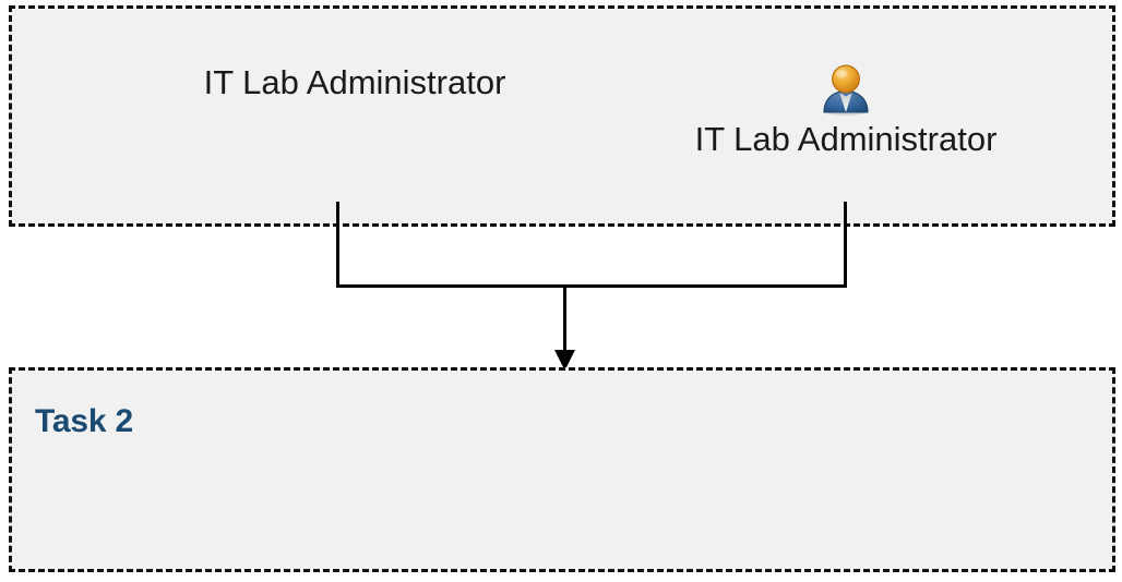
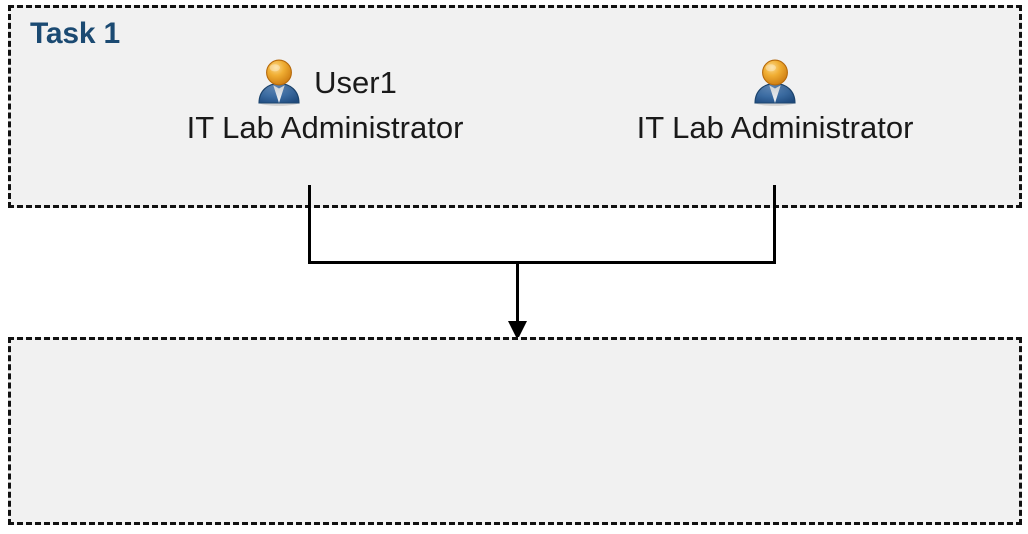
+ Task 1
+ User1
  IT Lab Administrator
  IT Lab Administrator
- Task 2
